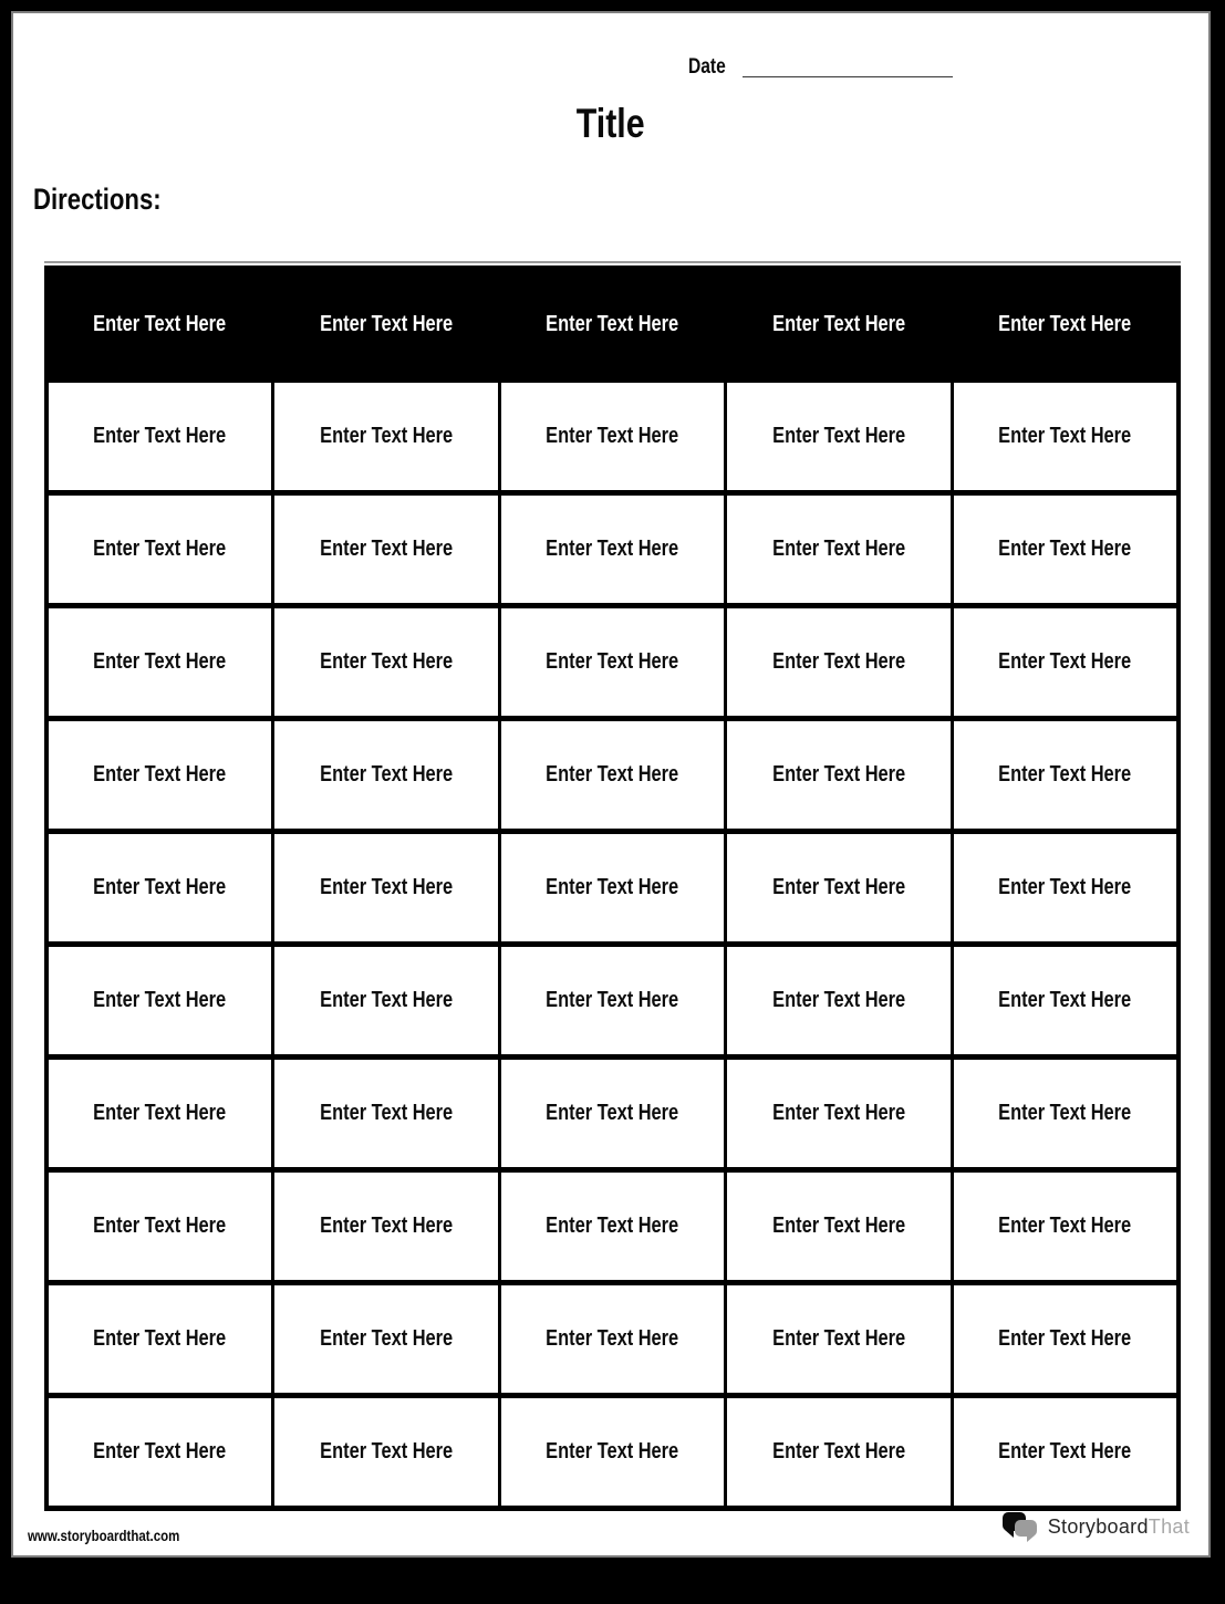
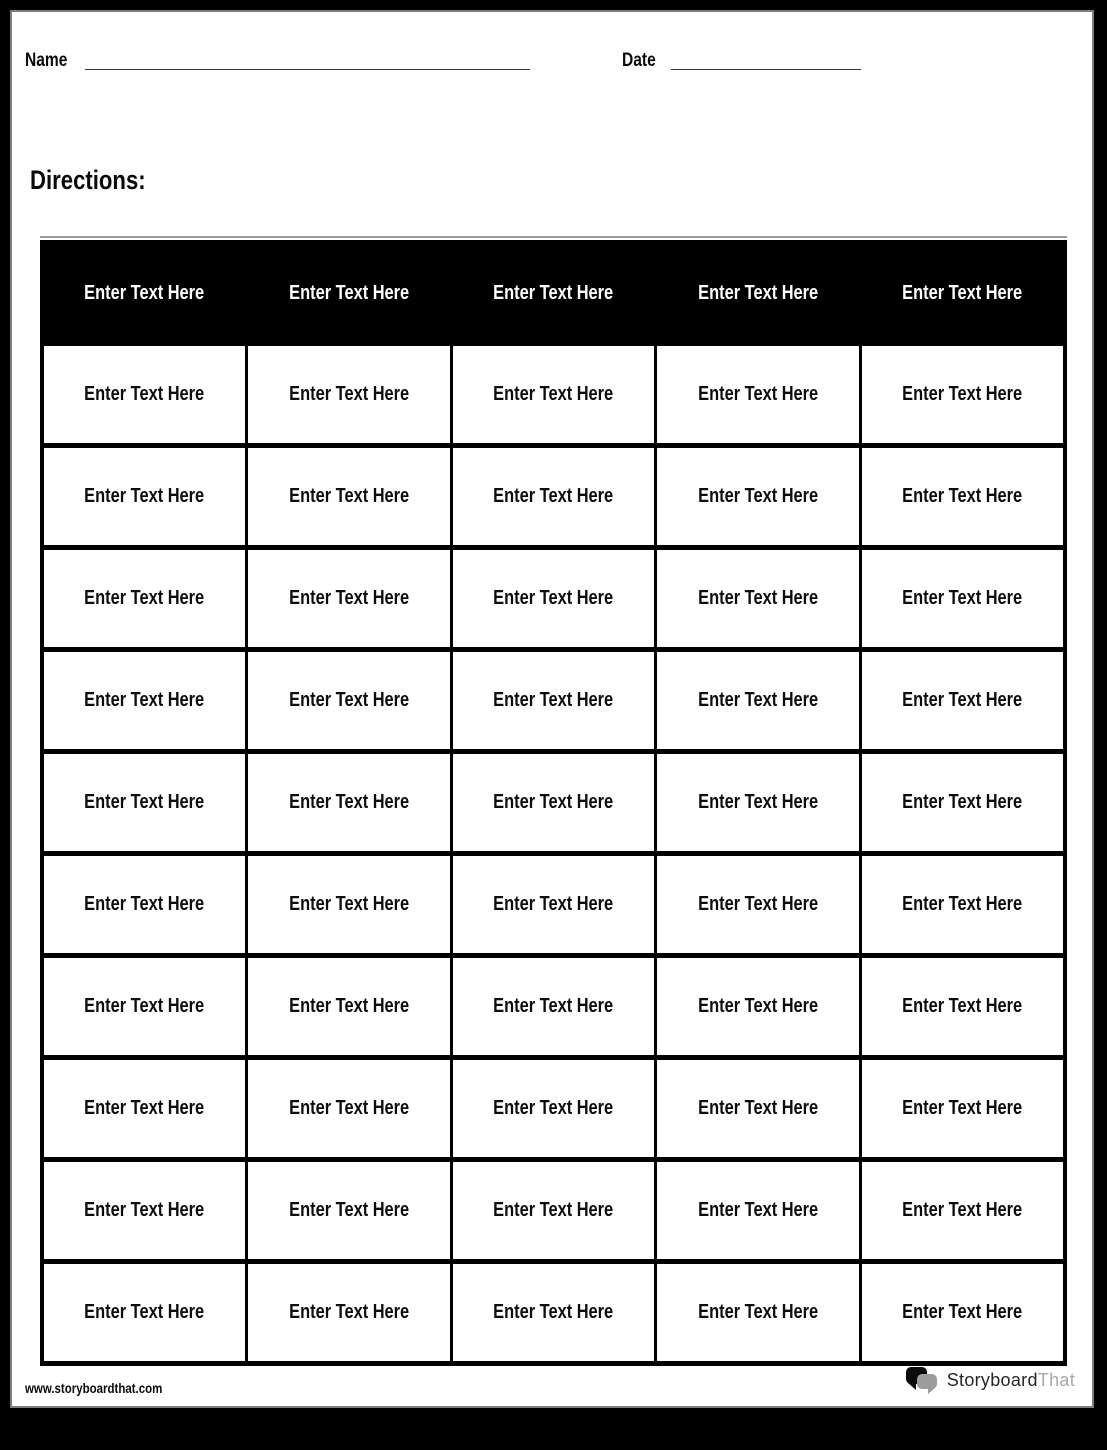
+ Name
  Date
- Title
  Directions:
  Enter Text Here	Enter Text Here	Enter Text Here	Enter Text Here	Enter Text Here
  Enter Text Here	Enter Text Here	Enter Text Here	Enter Text Here	Enter Text Here
  Enter Text Here	Enter Text Here	Enter Text Here	Enter Text Here	Enter Text Here
  Enter Text Here	Enter Text Here	Enter Text Here	Enter Text Here	Enter Text Here
  Enter Text Here	Enter Text Here	Enter Text Here	Enter Text Here	Enter Text Here
  Enter Text Here	Enter Text Here	Enter Text Here	Enter Text Here	Enter Text Here
  Enter Text Here	Enter Text Here	Enter Text Here	Enter Text Here	Enter Text Here
  Enter Text Here	Enter Text Here	Enter Text Here	Enter Text Here	Enter Text Here
  Enter Text Here	Enter Text Here	Enter Text Here	Enter Text Here	Enter Text Here
  Enter Text Here	Enter Text Here	Enter Text Here	Enter Text Here	Enter Text Here
  Enter Text Here	Enter Text Here	Enter Text Here	Enter Text Here	Enter Text Here
  www.storyboardthat.com
  StoryboardThat
